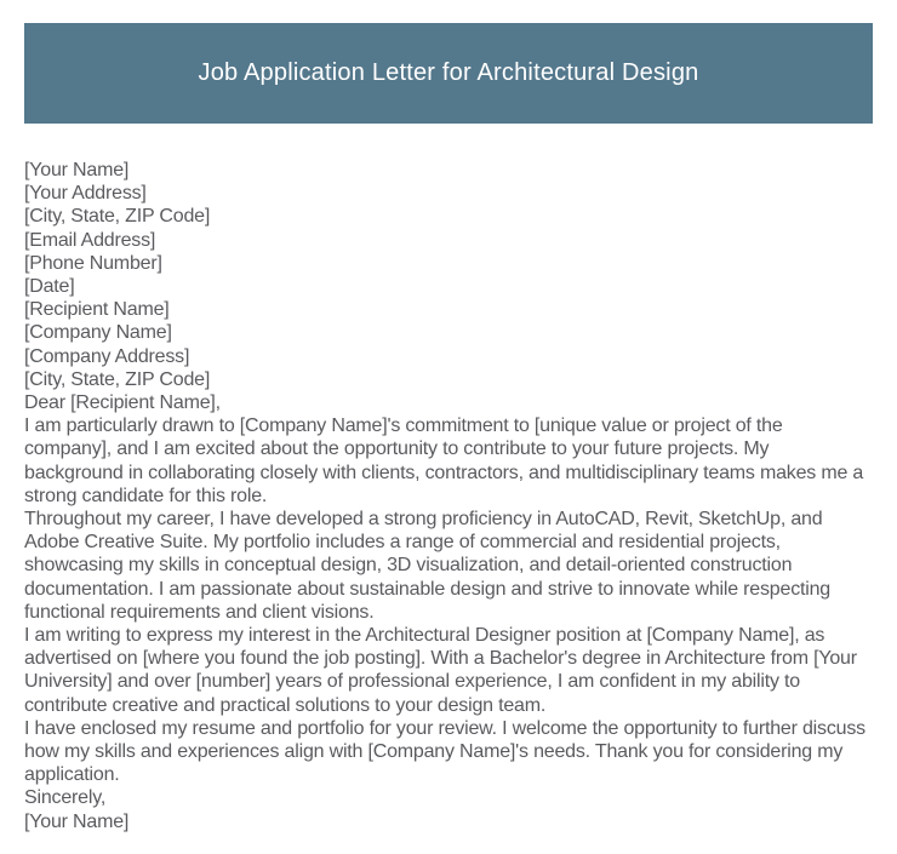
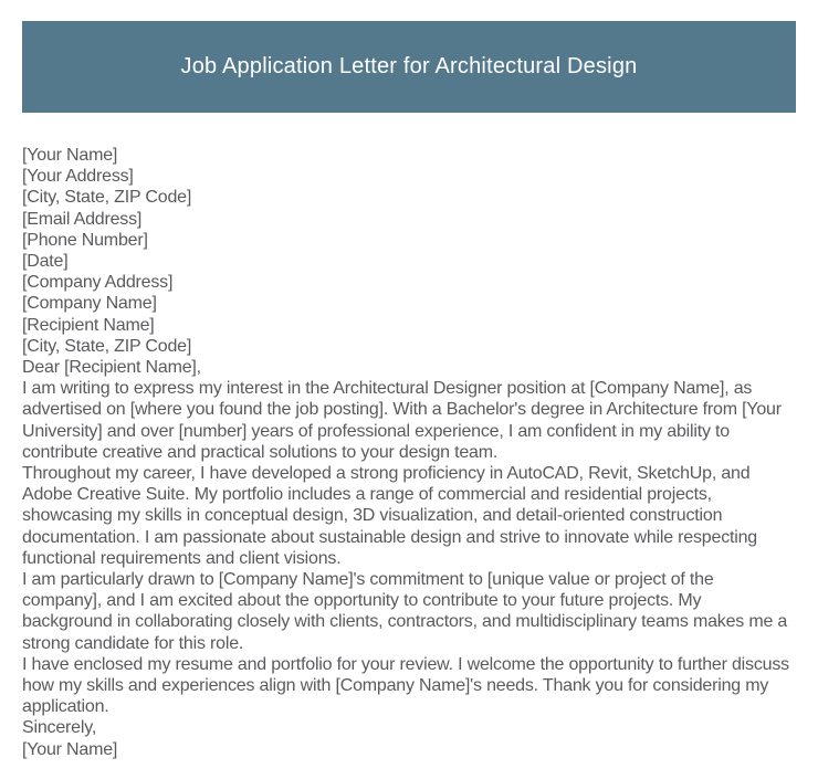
  Job Application Letter for Architectural Design
  [Your Name]
  [Your Address]
  [City, State, ZIP Code]
  [Email Address]
  [Phone Number]
  [Date]
- [Recipient Name]
+ [Company Address]
  [Company Name]
- [Company Address]
+ [Recipient Name]
  [City, State, ZIP Code]
  Dear [Recipient Name],
- I am particularly drawn to [Company Name]'s commitment to [unique value or project of the company], and I am excited about the opportunity to contribute to your future projects. My background in collaborating closely with clients, contractors, and multidisciplinary teams makes me a strong candidate for this role.
+ I am writing to express my interest in the Architectural Designer position at [Company Name], as advertised on [where you found the job posting]. With a Bachelor's degree in Architecture from [Your University] and over [number] years of professional experience, I am confident in my ability to contribute creative and practical solutions to your design team.
  Throughout my career, I have developed a strong proficiency in AutoCAD, Revit, SketchUp, and Adobe Creative Suite. My portfolio includes a range of commercial and residential projects, showcasing my skills in conceptual design, 3D visualization, and detail-oriented construction documentation. I am passionate about sustainable design and strive to innovate while respecting functional requirements and client visions.
- I am writing to express my interest in the Architectural Designer position at [Company Name], as advertised on [where you found the job posting]. With a Bachelor's degree in Architecture from [Your University] and over [number] years of professional experience, I am confident in my ability to contribute creative and practical solutions to your design team.
+ I am particularly drawn to [Company Name]'s commitment to [unique value or project of the company], and I am excited about the opportunity to contribute to your future projects. My background in collaborating closely with clients, contractors, and multidisciplinary teams makes me a strong candidate for this role.
  I have enclosed my resume and portfolio for your review. I welcome the opportunity to further discuss how my skills and experiences align with [Company Name]'s needs. Thank you for considering my application.
  Sincerely,
  [Your Name]
